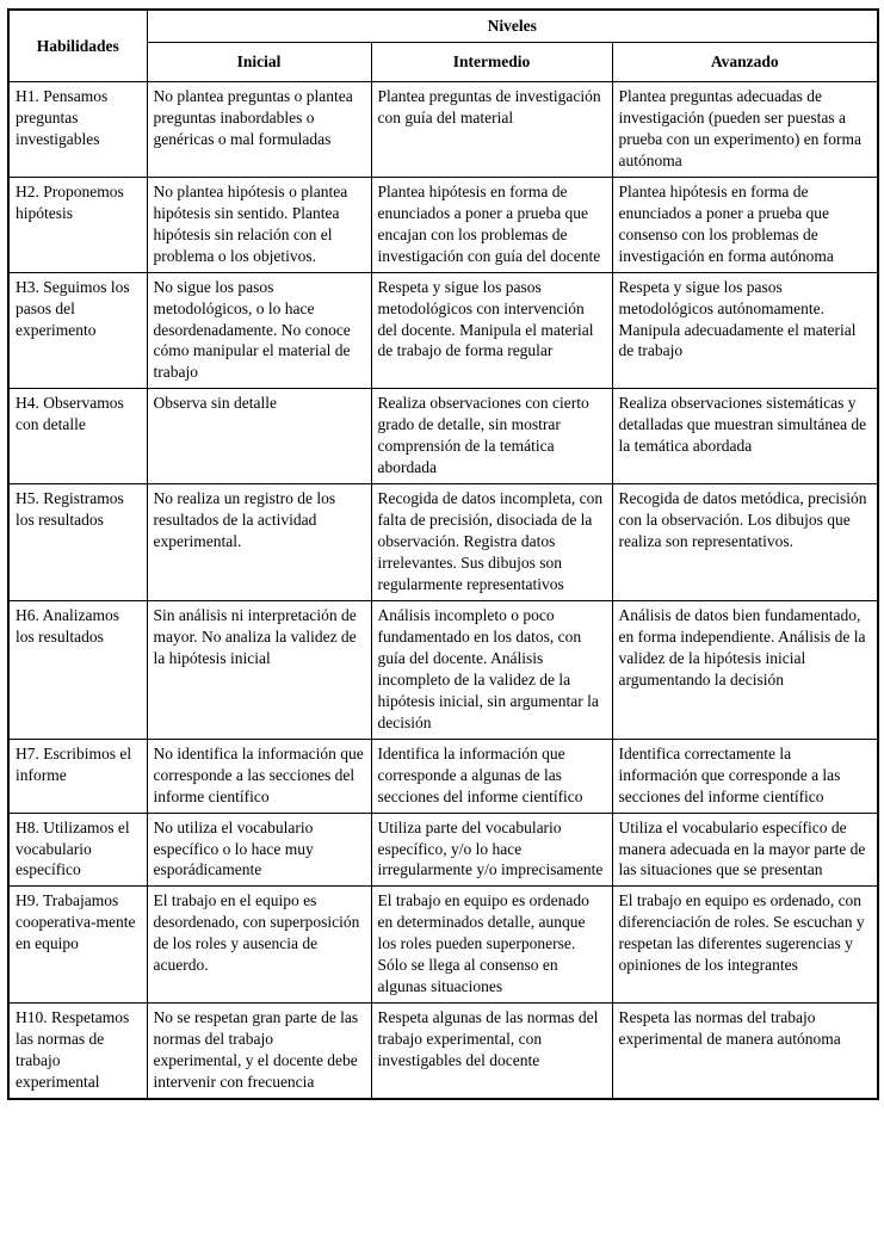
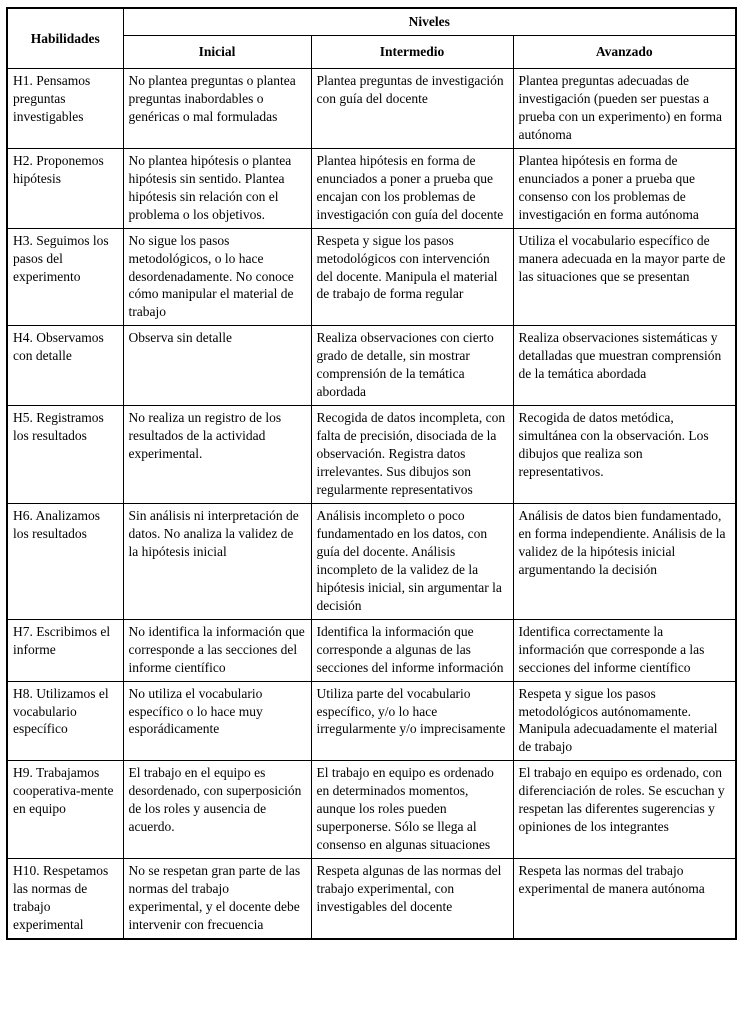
  Habilidades	Niveles
  Inicial	Intermedio	Avanzado
- H1. Pensamos preguntas investigables	No plantea preguntas o plantea preguntas inabordables o genéricas o mal formuladas	Plantea preguntas de investigación con guía del material	Plantea preguntas adecuadas de investigación (pueden ser puestas a prueba con un experimento) en forma autónoma
+ H1. Pensamos preguntas investigables	No plantea preguntas o plantea preguntas inabordables o genéricas o mal formuladas	Plantea preguntas de investigación con guía del docente	Plantea preguntas adecuadas de investigación (pueden ser puestas a prueba con un experimento) en forma autónoma
  H2. Proponemos hipótesis	No plantea hipótesis o plantea hipótesis sin sentido. Plantea hipótesis sin relación con el problema o los objetivos.	Plantea hipótesis en forma de enunciados a poner a prueba que encajan con los problemas de investigación con guía del docente	Plantea hipótesis en forma de enunciados a poner a prueba que consenso con los problemas de investigación en forma autónoma
- H3. Seguimos los pasos del experimento	No sigue los pasos metodológicos, o lo hace desordenadamente. No conoce cómo manipular el material de trabajo	Respeta y sigue los pasos metodológicos con intervención del docente. Manipula el material de trabajo de forma regular	Respeta y sigue los pasos metodológicos autónomamente. Manipula adecuadamente el material de trabajo
+ H3. Seguimos los pasos del experimento	No sigue los pasos metodológicos, o lo hace desordenadamente. No conoce cómo manipular el material de trabajo	Respeta y sigue los pasos metodológicos con intervención del docente. Manipula el material de trabajo de forma regular	Utiliza el vocabulario específico de manera adecuada en la mayor parte de las situaciones que se presentan
- H4. Observamos con detalle	Observa sin detalle	Realiza observaciones con cierto grado de detalle, sin mostrar comprensión de la temática abordada	Realiza observaciones sistemáticas y detalladas que muestran simultánea de la temática abordada
+ H4. Observamos con detalle	Observa sin detalle	Realiza observaciones con cierto grado de detalle, sin mostrar comprensión de la temática abordada	Realiza observaciones sistemáticas y detalladas que muestran comprensión de la temática abordada
- H5. Registramos los resultados	No realiza un registro de los resultados de la actividad experimental.	Recogida de datos incompleta, con falta de precisión, disociada de la observación. Registra datos irrelevantes. Sus dibujos son regularmente representativos	Recogida de datos metódica, precisión con la observación. Los dibujos que realiza son representativos.
+ H5. Registramos los resultados	No realiza un registro de los resultados de la actividad experimental.	Recogida de datos incompleta, con falta de precisión, disociada de la observación. Registra datos irrelevantes. Sus dibujos son regularmente representativos	Recogida de datos metódica, simultánea con la observación. Los dibujos que realiza son representativos.
- H6. Analizamos los resultados	Sin análisis ni interpretación de mayor. No analiza la validez de la hipótesis inicial	Análisis incompleto o poco fundamentado en los datos, con guía del docente. Análisis incompleto de la validez de la hipótesis inicial, sin argumentar la decisión	Análisis de datos bien fundamentado, en forma independiente. Análisis de la validez de la hipótesis inicial argumentando la decisión
+ H6. Analizamos los resultados	Sin análisis ni interpretación de datos. No analiza la validez de la hipótesis inicial	Análisis incompleto o poco fundamentado en los datos, con guía del docente. Análisis incompleto de la validez de la hipótesis inicial, sin argumentar la decisión	Análisis de datos bien fundamentado, en forma independiente. Análisis de la validez de la hipótesis inicial argumentando la decisión
- H7. Escribimos el informe	No identifica la información que corresponde a las secciones del informe científico	Identifica la información que corresponde a algunas de las secciones del informe científico	Identifica correctamente la información que corresponde a las secciones del informe científico
+ H7. Escribimos el informe	No identifica la información que corresponde a las secciones del informe científico	Identifica la información que corresponde a algunas de las secciones del informe información	Identifica correctamente la información que corresponde a las secciones del informe científico
- H8. Utilizamos el vocabulario específico	No utiliza el vocabulario específico o lo hace muy esporádicamente	Utiliza parte del vocabulario específico, y/o lo hace irregularmente y/o imprecisamente	Utiliza el vocabulario específico de manera adecuada en la mayor parte de las situaciones que se presentan
+ H8. Utilizamos el vocabulario específico	No utiliza el vocabulario específico o lo hace muy esporádicamente	Utiliza parte del vocabulario específico, y/o lo hace irregularmente y/o imprecisamente	Respeta y sigue los pasos metodológicos autónomamente. Manipula adecuadamente el material de trabajo
- H9. Trabajamos cooperativa-mente en equipo	El trabajo en el equipo es desordenado, con superposición de los roles y ausencia de acuerdo.	El trabajo en equipo es ordenado en determinados detalle, aunque los roles pueden superponerse. Sólo se llega al consenso en algunas situaciones	El trabajo en equipo es ordenado, con diferenciación de roles. Se escuchan y respetan las diferentes sugerencias y opiniones de los integrantes
+ H9. Trabajamos cooperativa-mente en equipo	El trabajo en el equipo es desordenado, con superposición de los roles y ausencia de acuerdo.	El trabajo en equipo es ordenado en determinados momentos, aunque los roles pueden superponerse. Sólo se llega al consenso en algunas situaciones	El trabajo en equipo es ordenado, con diferenciación de roles. Se escuchan y respetan las diferentes sugerencias y opiniones de los integrantes
  H10. Respetamos las normas de trabajo experimental	No se respetan gran parte de las normas del trabajo experimental, y el docente debe intervenir con frecuencia	Respeta algunas de las normas del trabajo experimental, con investigables del docente	Respeta las normas del trabajo experimental de manera autónoma
